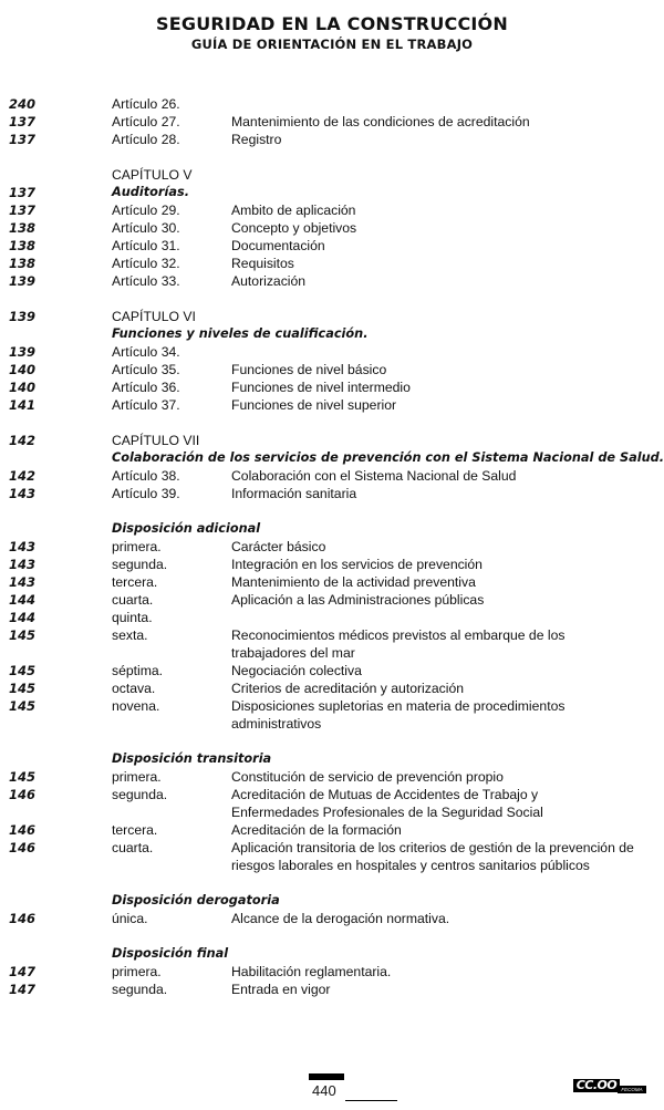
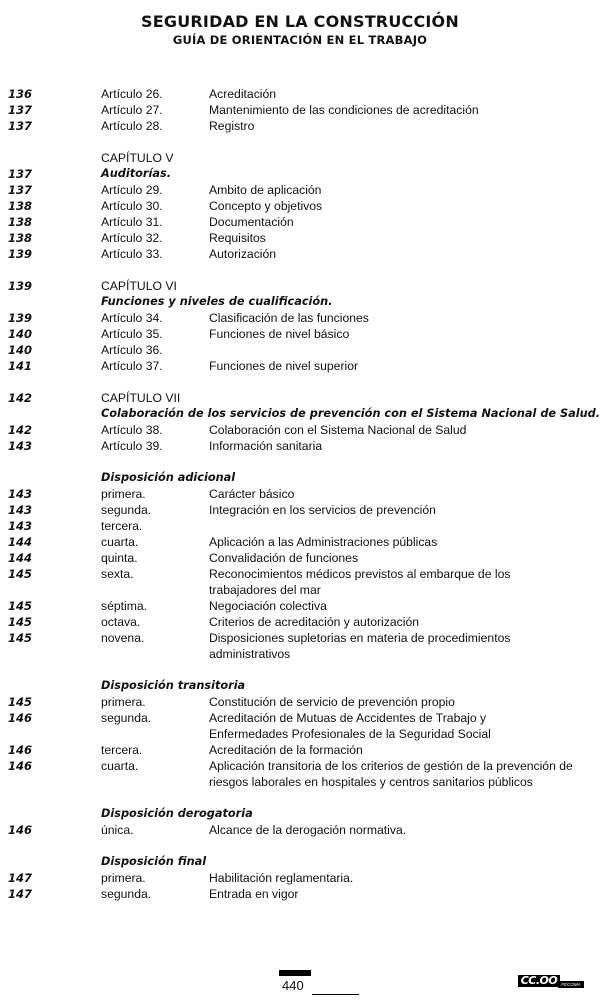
  SEGURIDAD EN LA CONSTRUCCIÓN
  GUÍA DE ORIENTACIÓN EN EL TRABAJO
- 240
+ 136
  Artículo 26.
+ Acreditación
  137
  Artículo 27.
  Mantenimiento de las condiciones de acreditación
  137
  Artículo 28.
  Registro
  CAPÍTULO V
  137
  Auditorías.
  137
  Artículo 29.
  Ambito de aplicación
  138
  Artículo 30.
  Concepto y objetivos
  138
  Artículo 31.
  Documentación
  138
  Artículo 32.
  Requisitos
  139
  Artículo 33.
  Autorización
  139
  CAPÍTULO VI
  Funciones y niveles de cualificación.
  139
  Artículo 34.
+ Clasificación de las funciones
  140
  Artículo 35.
  Funciones de nivel básico
  140
  Artículo 36.
- Funciones de nivel intermedio
  141
  Artículo 37.
  Funciones de nivel superior
  142
  CAPÍTULO VII
  Colaboración de los servicios de prevención con el Sistema Nacional de Salud.
  142
  Artículo 38.
  Colaboración con el Sistema Nacional de Salud
  143
  Artículo 39.
  Información sanitaria
  Disposición adicional
  143
  primera.
  Carácter básico
  143
  segunda.
  Integración en los servicios de prevención
  143
  tercera.
- Mantenimiento de la actividad preventiva
  144
  cuarta.
  Aplicación a las Administraciones públicas
  144
  quinta.
+ Convalidación de funciones
  145
  sexta.
  Reconocimientos médicos previstos al embarque de los trabajadores del mar
  145
  séptima.
  Negociación colectiva
  145
  octava.
  Criterios de acreditación y autorización
  145
  novena.
  Disposiciones supletorias en materia de procedimientos administrativos
  Disposición transitoria
  145
  primera.
  Constitución de servicio de prevención propio
  146
  segunda.
  Acreditación de Mutuas de Accidentes de Trabajo y Enfermedades Profesionales de la Seguridad Social
  146
  tercera.
  Acreditación de la formación
  146
  cuarta.
  Aplicación transitoria de los criterios de gestión de la prevención de riesgos laborales en hospitales y centros sanitarios públicos
  Disposición derogatoria
  146
  única.
  Alcance de la derogación normativa.
  Disposición final
  147
  primera.
  Habilitación reglamentaria.
  147
  segunda.
  Entrada en vigor
  440
  CC.OO
